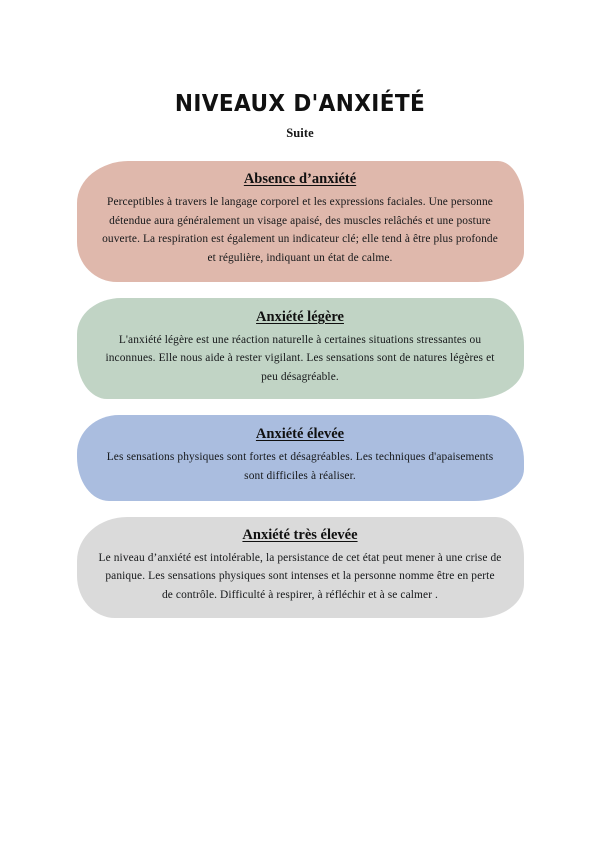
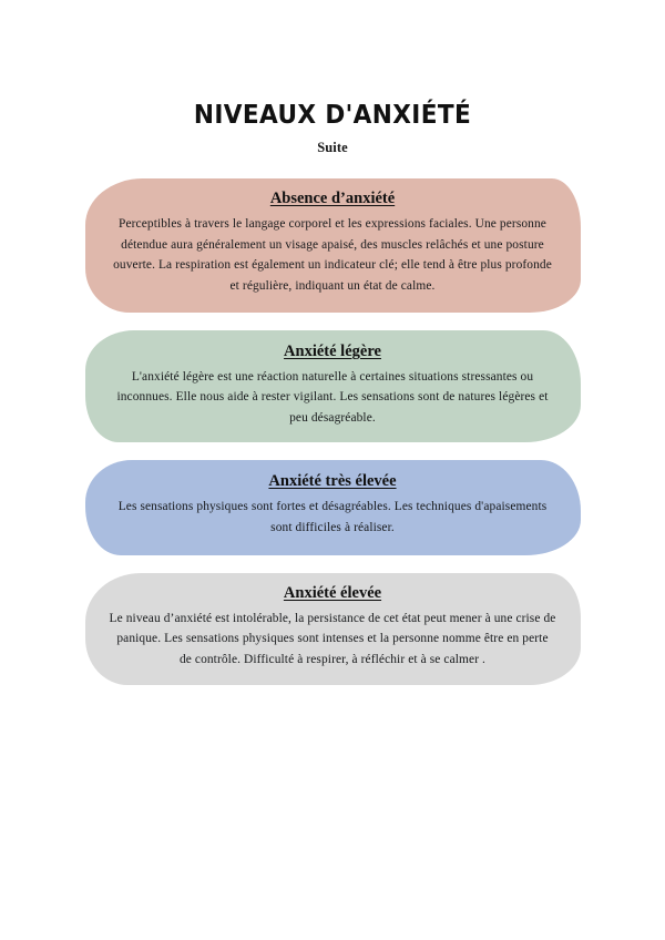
  NIVEAUX D'ANXIÉTÉ
  Suite
  Absence d’anxiété
  Perceptibles à travers le langage corporel et les expressions faciales. Une personne détendue aura généralement un visage apaisé, des muscles relâchés et une posture ouverte. La respiration est également un indicateur clé; elle tend à être plus profonde et régulière, indiquant un état de calme.
  Anxiété légère
  L'anxiété légère est une réaction naturelle à certaines situations stressantes ou inconnues. Elle nous aide à rester vigilant. Les sensations sont de natures légères et peu désagréable.
- Anxiété élevée
+ Anxiété très élevée
  Les sensations physiques sont fortes et désagréables. Les techniques d'apaisements sont difficiles à réaliser.
- Anxiété très élevée
+ Anxiété élevée
  Le niveau d’anxiété est intolérable, la persistance de cet état peut mener à une crise de panique. Les sensations physiques sont intenses et la personne nomme être en perte de contrôle. Difficulté à respirer, à réfléchir et à se calmer .
